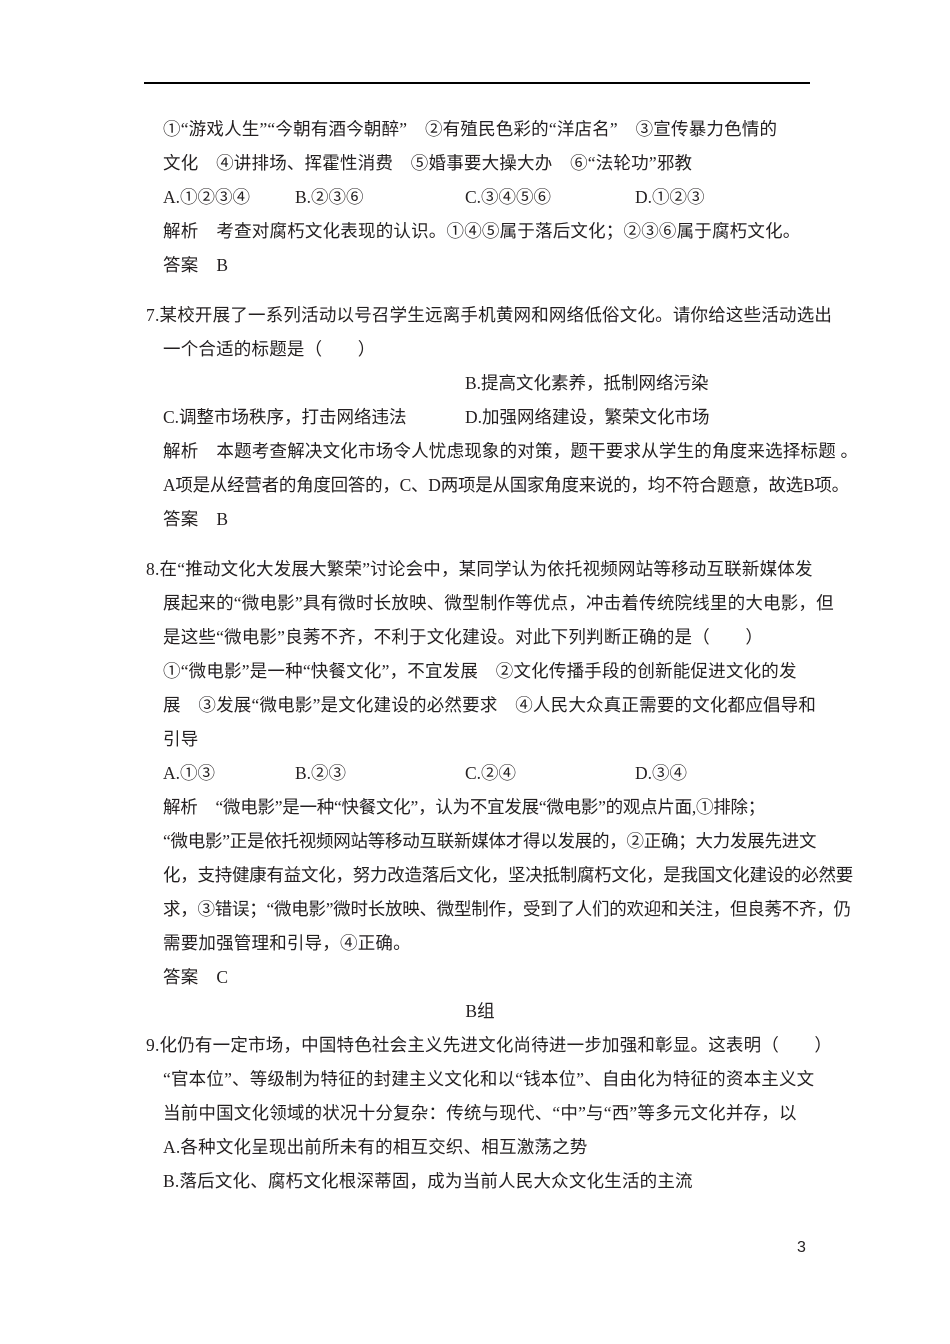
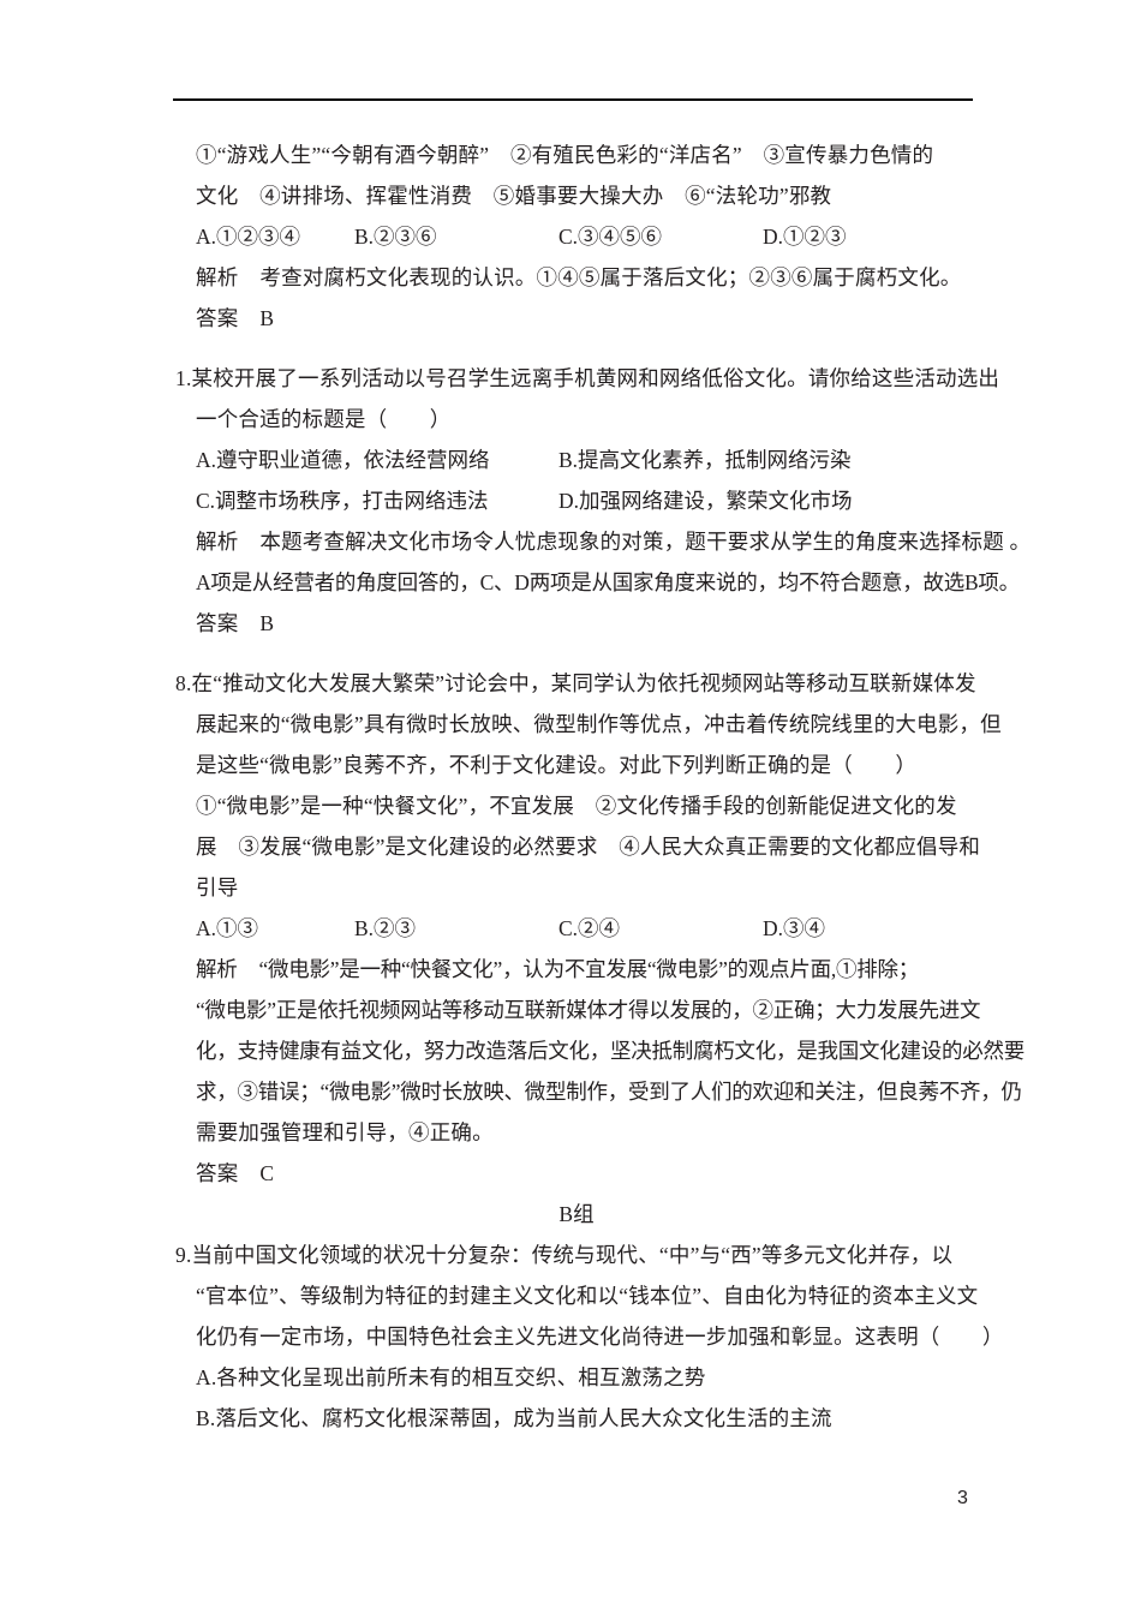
  ①“游戏人生”“今朝有酒今朝醉” ②有殖民色彩的“洋店名” ③宣传暴力色情的
  文化 ④讲排场、挥霍性消费 ⑤婚事要大操大办 ⑥“法轮功”邪教
  A.①②③④
  B.②③⑥
  C.③④⑤⑥
  D.①②③
  解析 考查对腐朽文化表现的认识。①④⑤属于落后文化；②③⑥属于腐朽文化。
  答案 B
- 7.某校开展了一系列活动以号召学生远离手机黄网和网络低俗文化。请你给这些活动选出
+ 1.某校开展了一系列活动以号召学生远离手机黄网和网络低俗文化。请你给这些活动选出
  一个合适的标题是（ ）
+ A.遵守职业道德，依法经营网络
  B.提高文化素养，抵制网络污染
  C.调整市场秩序，打击网络违法
  D.加强网络建设，繁荣文化市场
  解析 本题考查解决文化市场令人忧虑现象的对策，题干要求从学生的角度来选择标题 。
  A项是从经营者的角度回答的，C、D两项是从国家角度来说的，均不符合题意，故选B项。
  答案 B
  8.在“推动文化大发展大繁荣”讨论会中，某同学认为依托视频网站等移动互联新媒体发
  展起来的“微电影”具有微时长放映、微型制作等优点，冲击着传统院线里的大电影，但
  是这些“微电影”良莠不齐，不利于文化建设。对此下列判断正确的是（ ）
  ①“微电影”是一种“快餐文化”，不宜发展 ②文化传播手段的创新能促进文化的发
  展 ③发展“微电影”是文化建设的必然要求 ④人民大众真正需要的文化都应倡导和
  引导
  A.①③
  B.②③
  C.②④
  D.③④
  解析 “微电影”是一种“快餐文化”，认为不宜发展“微电影”的观点片面,①排除；
  “微电影”正是依托视频网站等移动互联新媒体才得以发展的，②正确；大力发展先进文
  化，支持健康有益文化，努力改造落后文化，坚决抵制腐朽文化，是我国文化建设的必然要
  求，③错误；“微电影”微时长放映、微型制作，受到了人们的欢迎和关注，但良莠不齐，仍
  需要加强管理和引导，④正确。
  答案 C
  B组
- 9.化仍有一定市场，中国特色社会主义先进文化尚待进一步加强和彰显。这表明（ ）
+ 9.当前中国文化领域的状况十分复杂：传统与现代、“中”与“西”等多元文化并存，以
  “官本位”、等级制为特征的封建主义文化和以“钱本位”、自由化为特征的资本主义文
- 当前中国文化领域的状况十分复杂：传统与现代、“中”与“西”等多元文化并存，以
+ 化仍有一定市场，中国特色社会主义先进文化尚待进一步加强和彰显。这表明（ ）
  A.各种文化呈现出前所未有的相互交织、相互激荡之势
  B.落后文化、腐朽文化根深蒂固，成为当前人民大众文化生活的主流
  3
